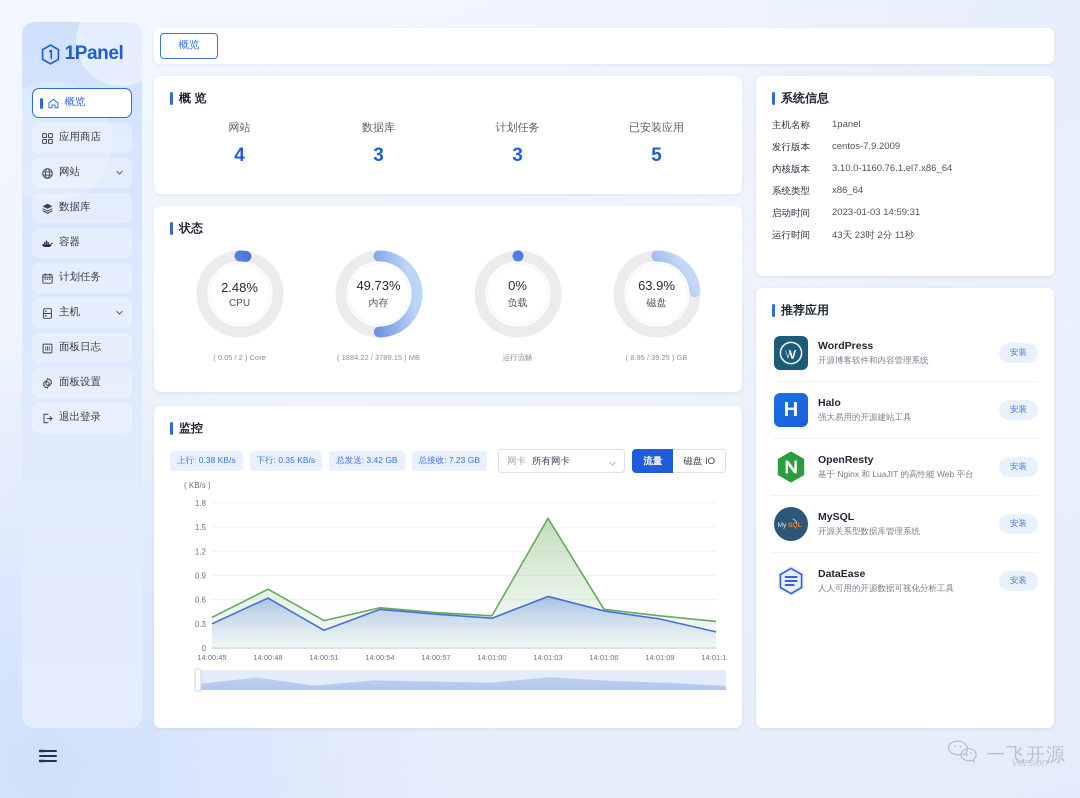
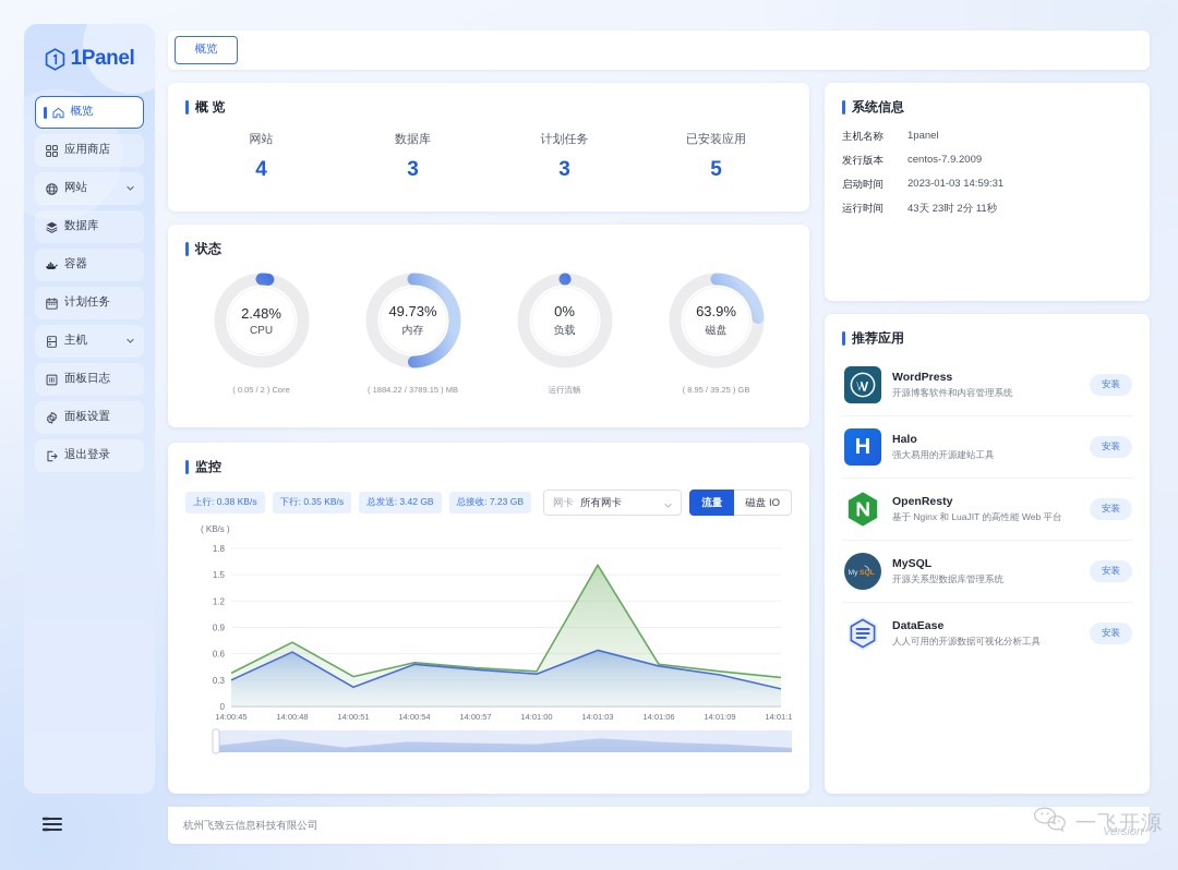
  1Panel
  概览
  应用商店
  网站
  数据库
  容器
  计划任务
  主机
  面板日志
  面板设置
  退出登录
  概览
  概 览
  网站
  4
  数据库
  3
  计划任务
  3
  已安装应用
  5
  状态
  2.48%
  CPU
  ( 0.05 / 2 ) Core
  49.73%
  内存
  ( 1884.22 / 3789.15 ) MB
  0%
  负载
  运行流畅
  63.9%
  磁盘
  ( 8.95 / 39.25 ) GB
  监控
  上行: 0.38 KB/s
  下行: 0.35 KB/s
  总发送: 3.42 GB
  总接收: 7.23 GB
  网卡
  所有网卡
  流量
  磁盘 IO
  ( KB/s )
  1.8
  1.5
  1.2
  0.9
  0.6
  0.3
  0
  14:00:45
  14:00:48
  14:00:51
  14:00:54
  14:00:57
  14:01:00
  14:01:03
  14:01:06
  14:01:09
  14:01:1
  系统信息
  主机名称
  1panel
  发行版本
  centos-7.9.2009
- 内核版本
- 3.10.0-1160.76.1.el7.x86_64
- 系统类型
- x86_64
  启动时间
  2023-01-03 14:59:31
  运行时间
  43天 23时 2分 11秒
  推荐应用
  WordPress
  开源博客软件和内容管理系统
  安装
  H
  Halo
  强大易用的开源建站工具
  安装
  OpenResty
  基于 Nginx 和 LuaJIT 的高性能 Web 平台
  安装
  MySQL
  开源关系型数据库管理系统
  安装
  DataEase
  人人可用的开源数据可视化分析工具
  安装
+ 杭州飞致云信息科技有限公司
  一飞开源
  Version
